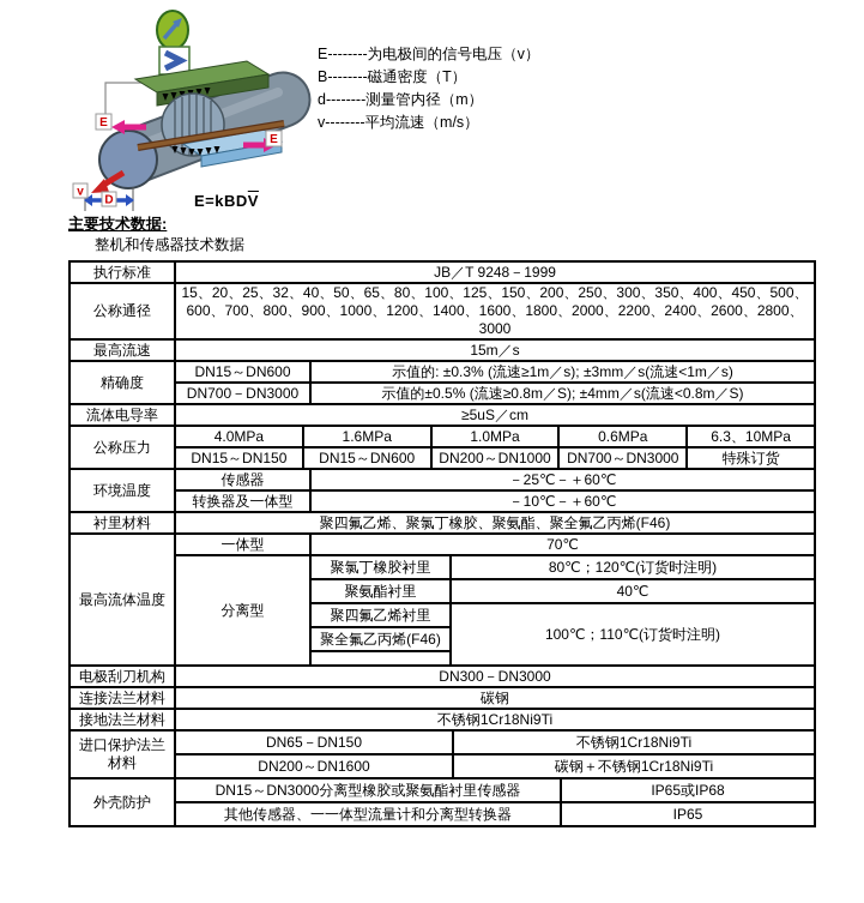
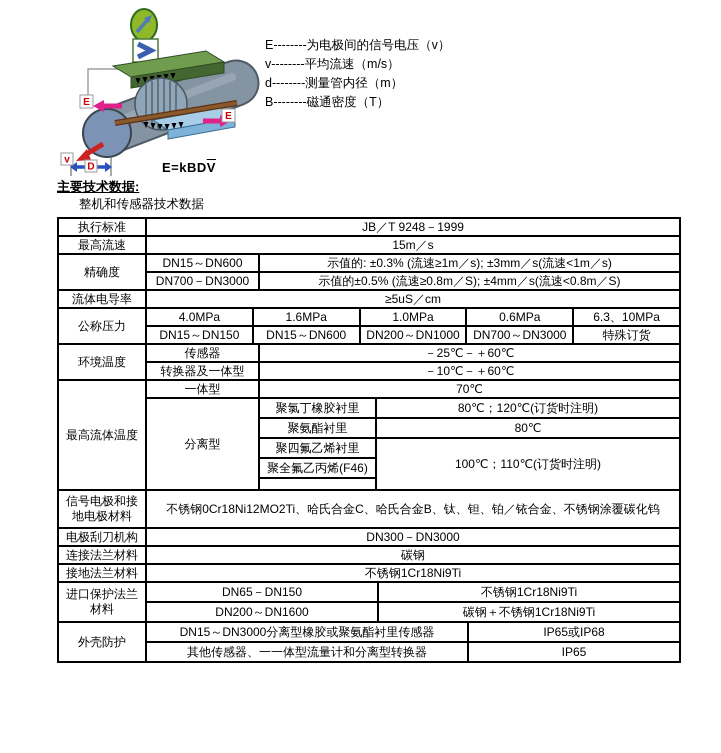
  E
  E
  v
  D
  E=kBDV
  E--------为电极间的信号电压（v）
- B--------磁通密度（T）
+ v--------平均流速（m/s）
  d--------测量管内径（m）
- v--------平均流速（m/s）
+ B--------磁通密度（T）
  主要技术数据:
  整机和传感器技术数据
  执行标准	JB／T 9248－1999
- 公称通径	15、20、25、32、40、50、65、80、100、125、150、200、250、300、350、400、450、500、600、700、800、900、1000、1200、1400、1600、1800、2000、2200、2400、2600、2800、3000
  最高流速	15m／s
  精确度	DN15～DN600	示值的: ±0.3% (流速≥1m／s); ±3mm／s(流速<1m／s)
  DN700－DN3000	示值的±0.5% (流速≥0.8m／S); ±4mm／s(流速<0.8m／S)
  流体电导率	≥5uS／cm
  公称压力	4.0MPa	1.6MPa	1.0MPa	0.6MPa	6.3、10MPa
  DN15～DN150	DN15～DN600	DN200～DN1000	DN700～DN3000	特殊订货
  环境温度	传感器	－25℃－＋60℃
  转换器及一体型	－10℃－＋60℃
- 衬里材料	聚四氟乙烯、聚氯丁橡胶、聚氨酯、聚全氟乙丙烯(F46)
  最高流体温度	一体型	70℃
  分离型	聚氯丁橡胶衬里	80℃；120℃(订货时注明)
- 聚氨酯衬里	40℃
+ 聚氨酯衬里	80℃
  聚四氟乙烯衬里	100℃；110℃(订货时注明)
  聚全氟乙丙烯(F46)
+ 信号电极和接地电极材料	不锈钢0Cr18Ni12MO2Ti、哈氏合金C、哈氏合金B、钛、钽、铂／铱合金、不锈钢涂覆碳化钨
  电极刮刀机构	DN300－DN3000
  连接法兰材料	碳钢
  接地法兰材料	不锈钢1Cr18Ni9Ti
  进口保护法兰材料	DN65－DN150	不锈钢1Cr18Ni9Ti
  DN200～DN1600	碳钢＋不锈钢1Cr18Ni9Ti
  外壳防护	DN15～DN3000分离型橡胶或聚氨酯衬里传感器	IP65或IP68
  其他传感器、一一体型流量计和分离型转换器	IP65
